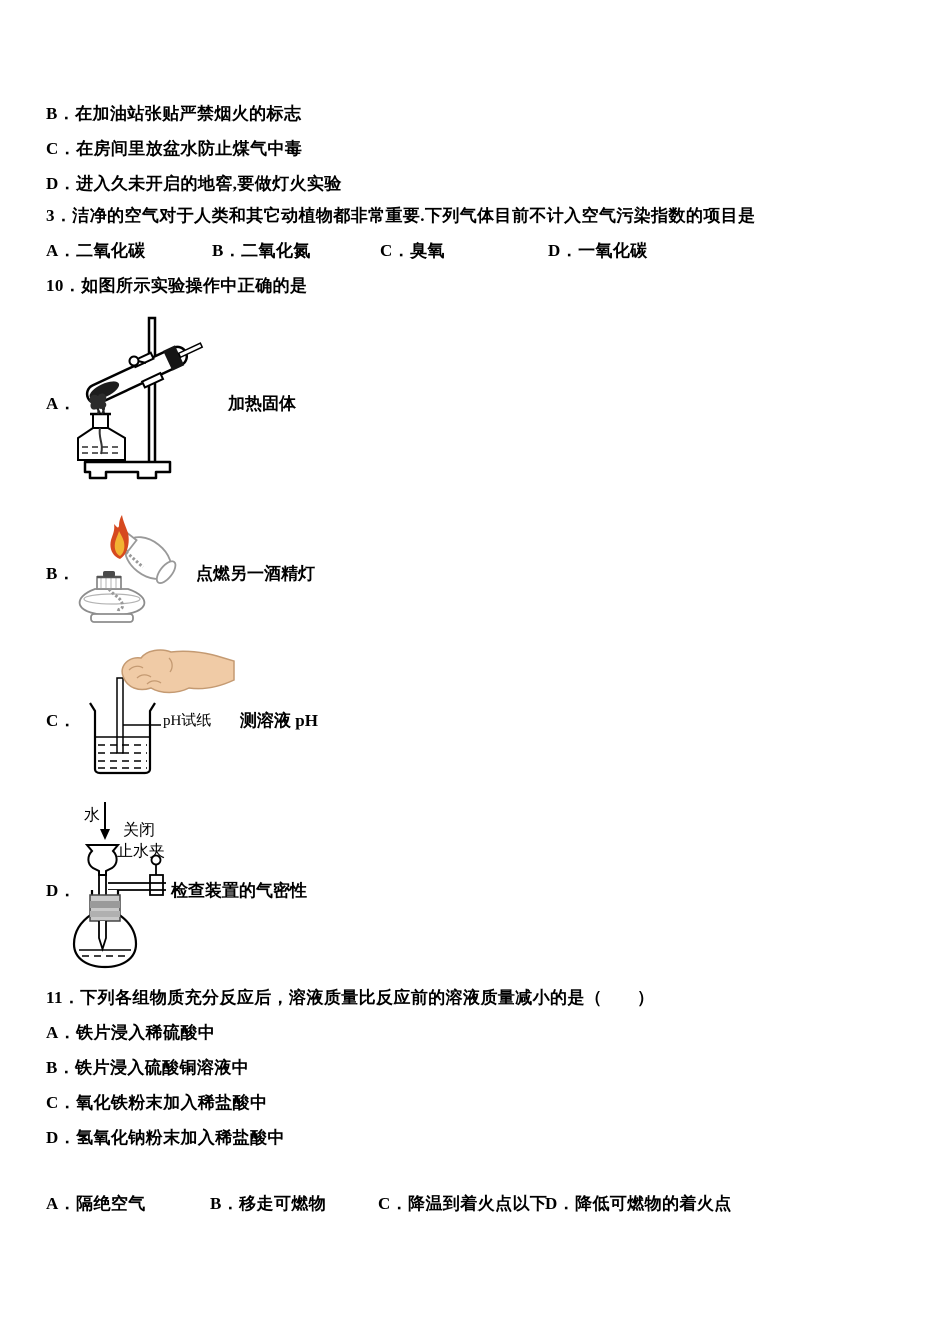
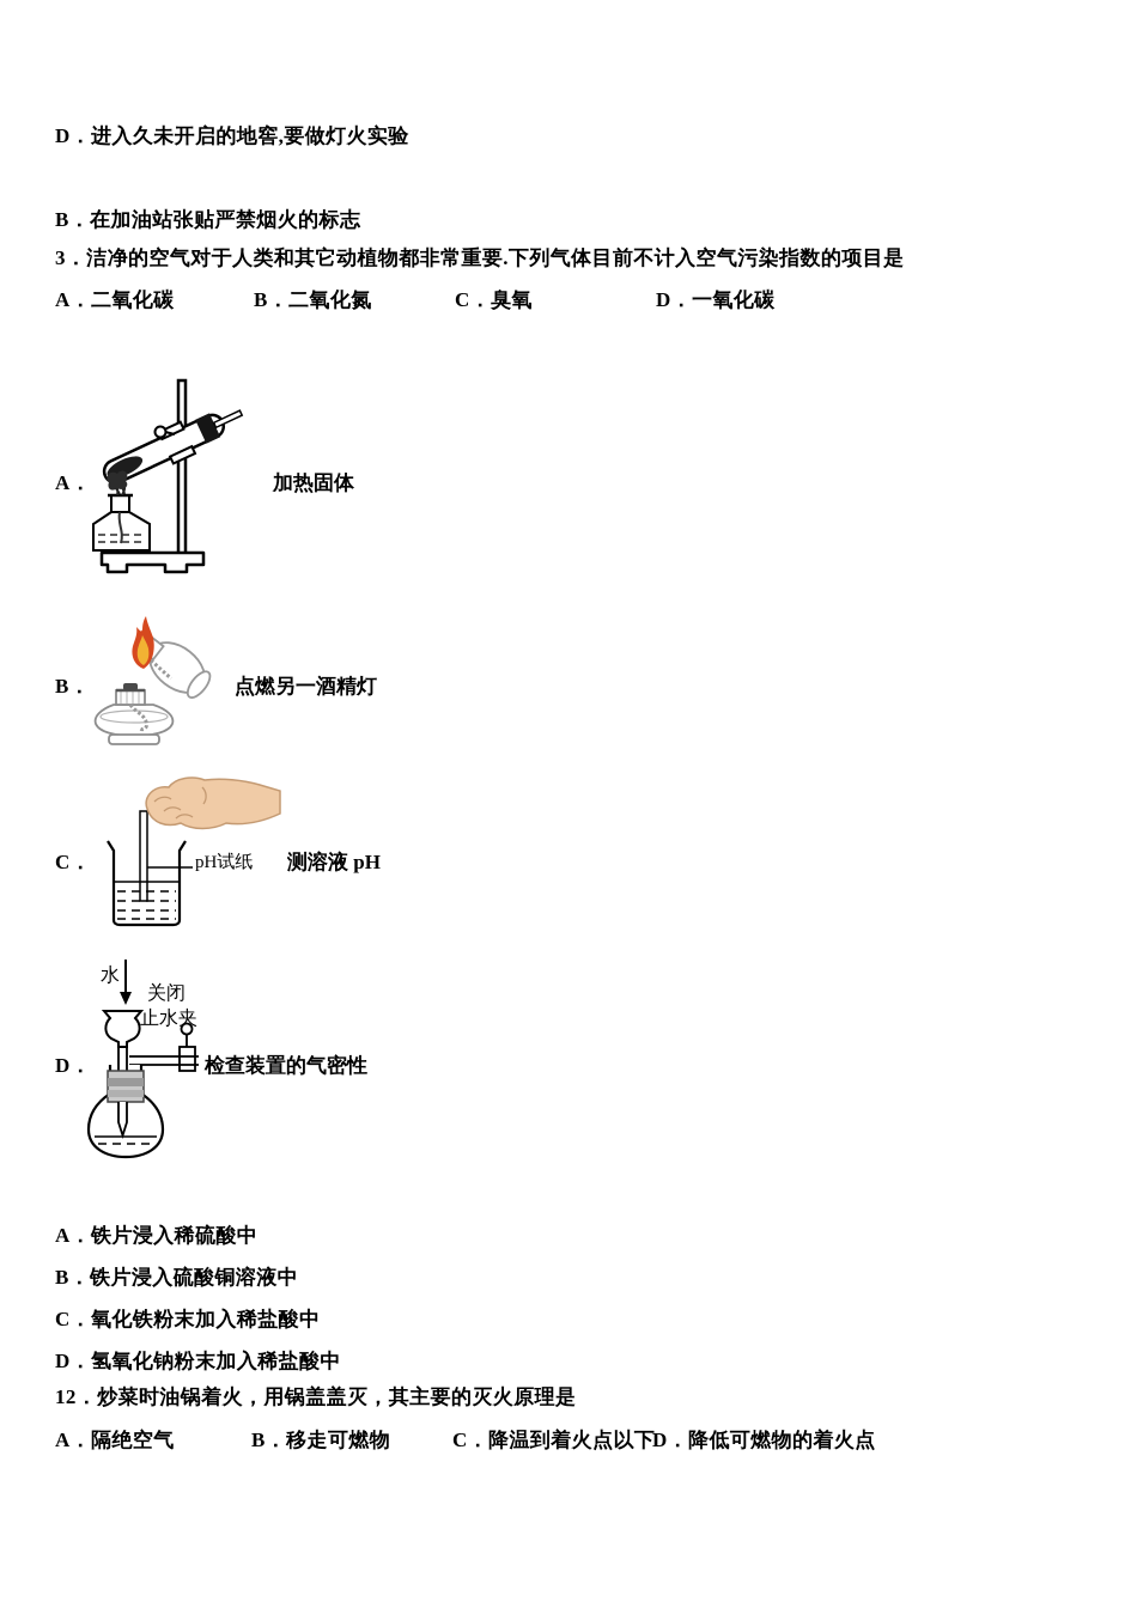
- B．在加油站张贴严禁烟火的标志
+ D．进入久未开启的地窖,要做灯火实验
- C．在房间里放盆水防止煤气中毒
- D．进入久未开启的地窖,要做灯火实验
+ B．在加油站张贴严禁烟火的标志
  3．洁净的空气对于人类和其它动植物都非常重要.下列气体目前不计入空气污染指数的项目是
  A．二氧化碳
  B．二氧化氮
  C．臭氧
  D．一氧化碳
- 10．如图所示实验操作中正确的是
  A．
  加热固体
  B．
  点燃另一酒精灯
  C．
  pH试纸
  测溶液 pH
  D．
  水
  关闭
  止水夹
  检查装置的气密性
- 11．下列各组物质充分反应后，溶液质量比反应前的溶液质量减小的是（ ）
  A．铁片浸入稀硫酸中
  B．铁片浸入硫酸铜溶液中
  C．氧化铁粉末加入稀盐酸中
  D．氢氧化钠粉末加入稀盐酸中
+ 12．炒菜时油锅着火，用锅盖盖灭，其主要的灭火原理是
  A．隔绝空气
  B．移走可燃物
  C．降温到着火点以下
  D．降低可燃物的着火点
